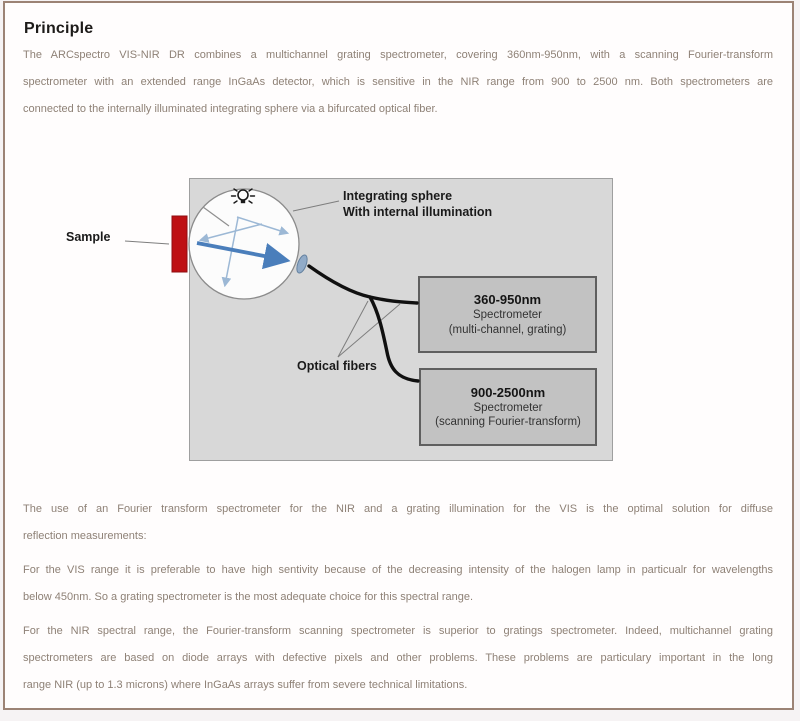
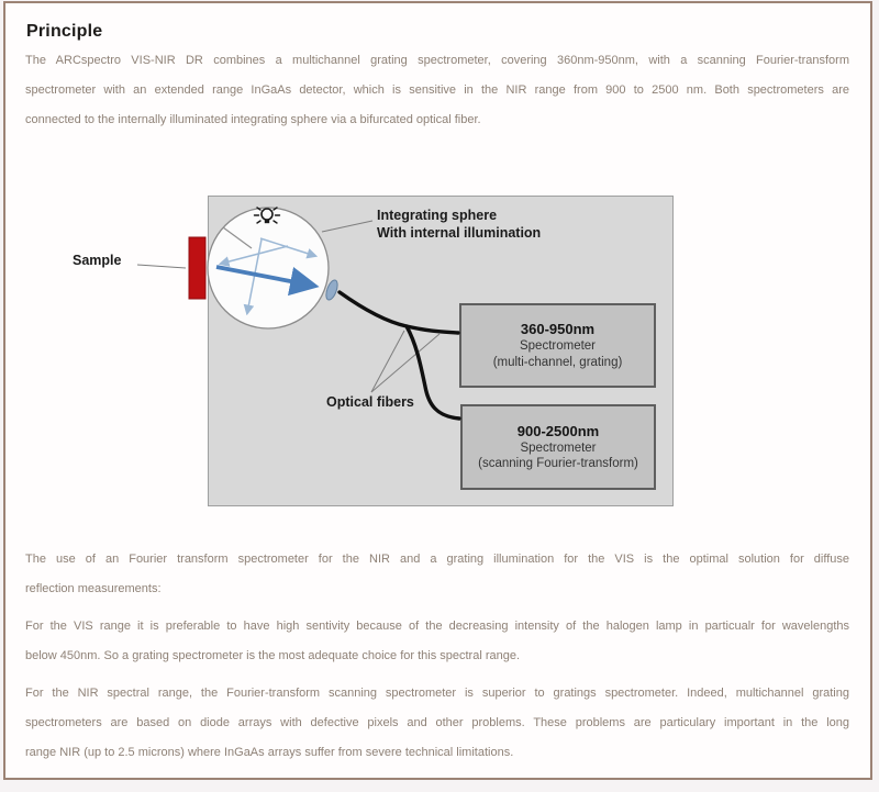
  Principle
  The ARCspectro VIS-NIR DR combines a multichannel grating spectrometer, covering 360nm-950nm, with a scanning Fourier-transform
  spectrometer with an extended range InGaAs detector, which is sensitive in the NIR range from 900 to 2500 nm. Both spectrometers are
  connected to the internally illuminated integrating sphere via a bifurcated optical fiber.
  The use of an Fourier transform spectrometer for the NIR and a grating illumination for the VIS is the optimal solution for diffuse
  reflection measurements:
  For the VIS range it is preferable to have high sentivity because of the decreasing intensity of the halogen lamp in particualr for wavelengths
  below 450nm. So a grating spectrometer is the most adequate choice for this spectral range.
  For the NIR spectral range, the Fourier-transform scanning spectrometer is superior to gratings spectrometer. Indeed, multichannel grating
  spectrometers are based on diode arrays with defective pixels and other problems. These problems are particulary important in the long
- range NIR (up to 1.3 microns) where InGaAs arrays suffer from severe technical limitations.
+ range NIR (up to 2.5 microns) where InGaAs arrays suffer from severe technical limitations.
  360-950nm
  Spectrometer
  (multi-channel, grating)
  900-2500nm
  Spectrometer
  (scanning Fourier-transform)
  Sample
  Integrating sphere
  With internal illumination
  Optical fibers
